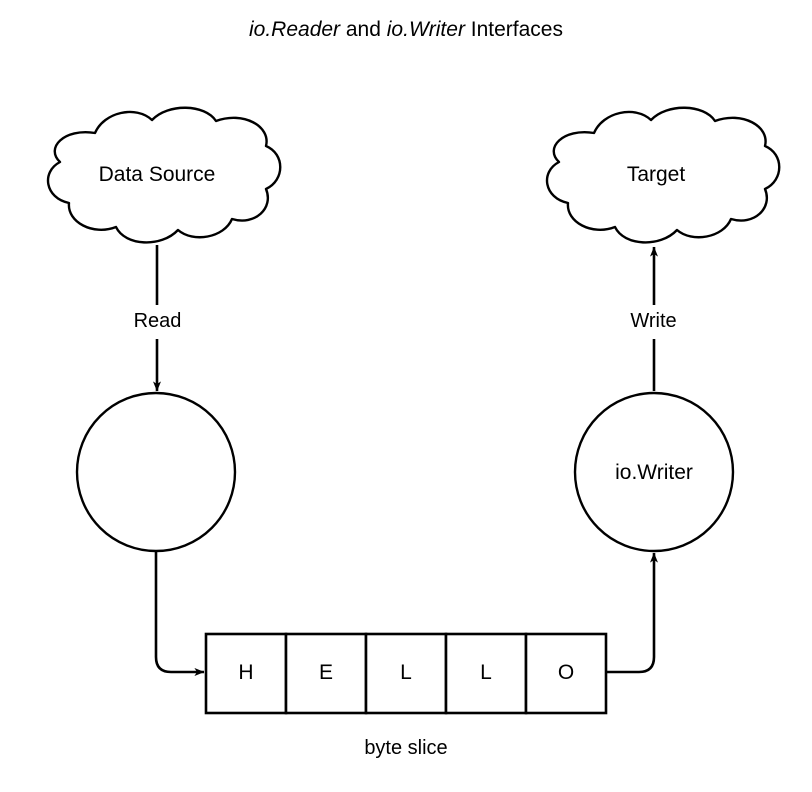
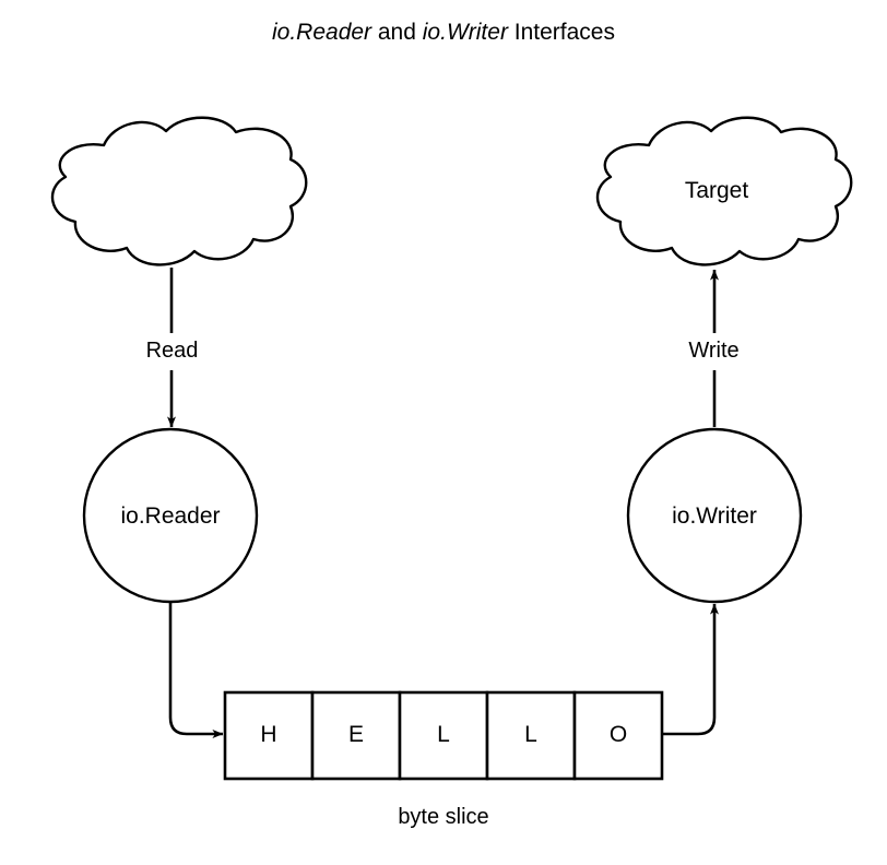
  io.Reader and io.Writer Interfaces
- Data Source
  Target
+ io.Reader
  io.Writer
  Read
  Write
  H
  E
  L
  L
  O
  byte slice
